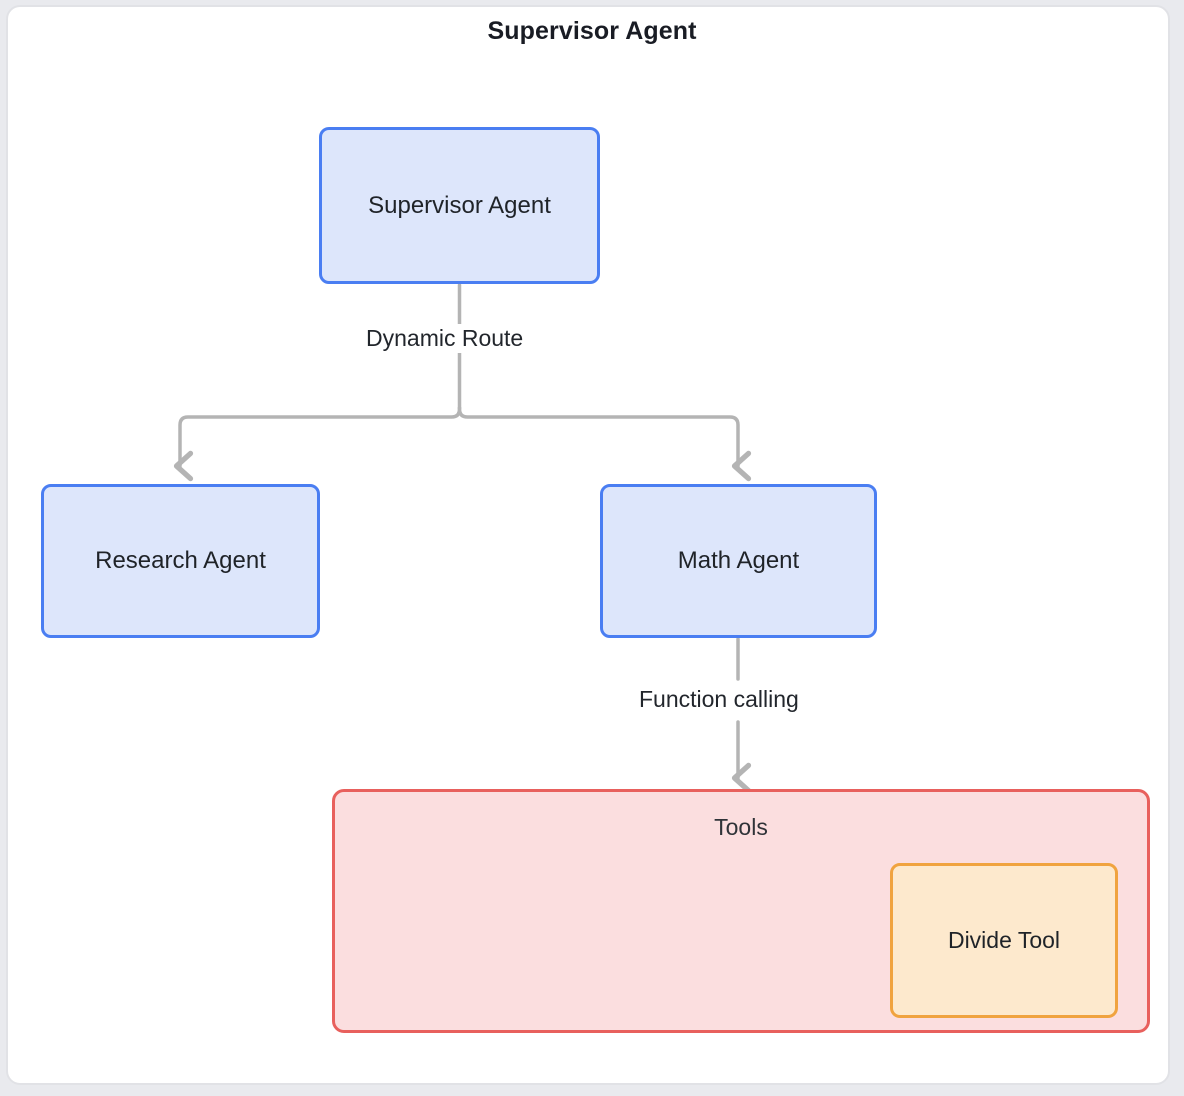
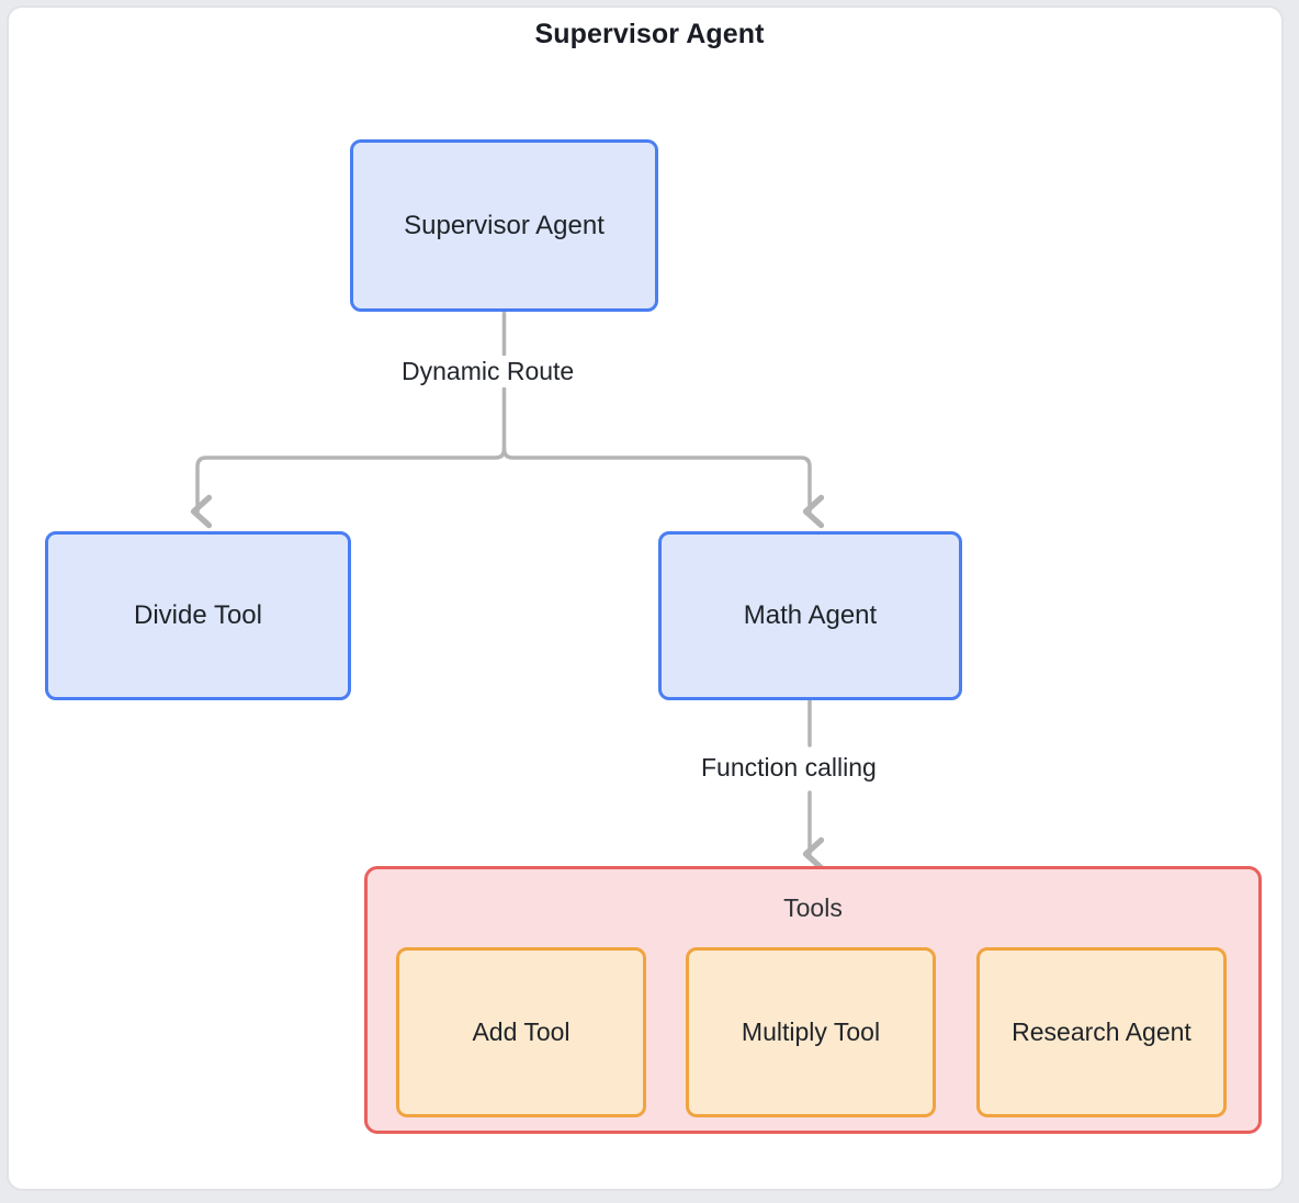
  Supervisor Agent
  Supervisor Agent
- Research Agent
+ Divide Tool
  Math Agent
  Tools
+ Add Tool
+ Multiply Tool
- Divide Tool
+ Research Agent
  Dynamic Route
  Function calling
